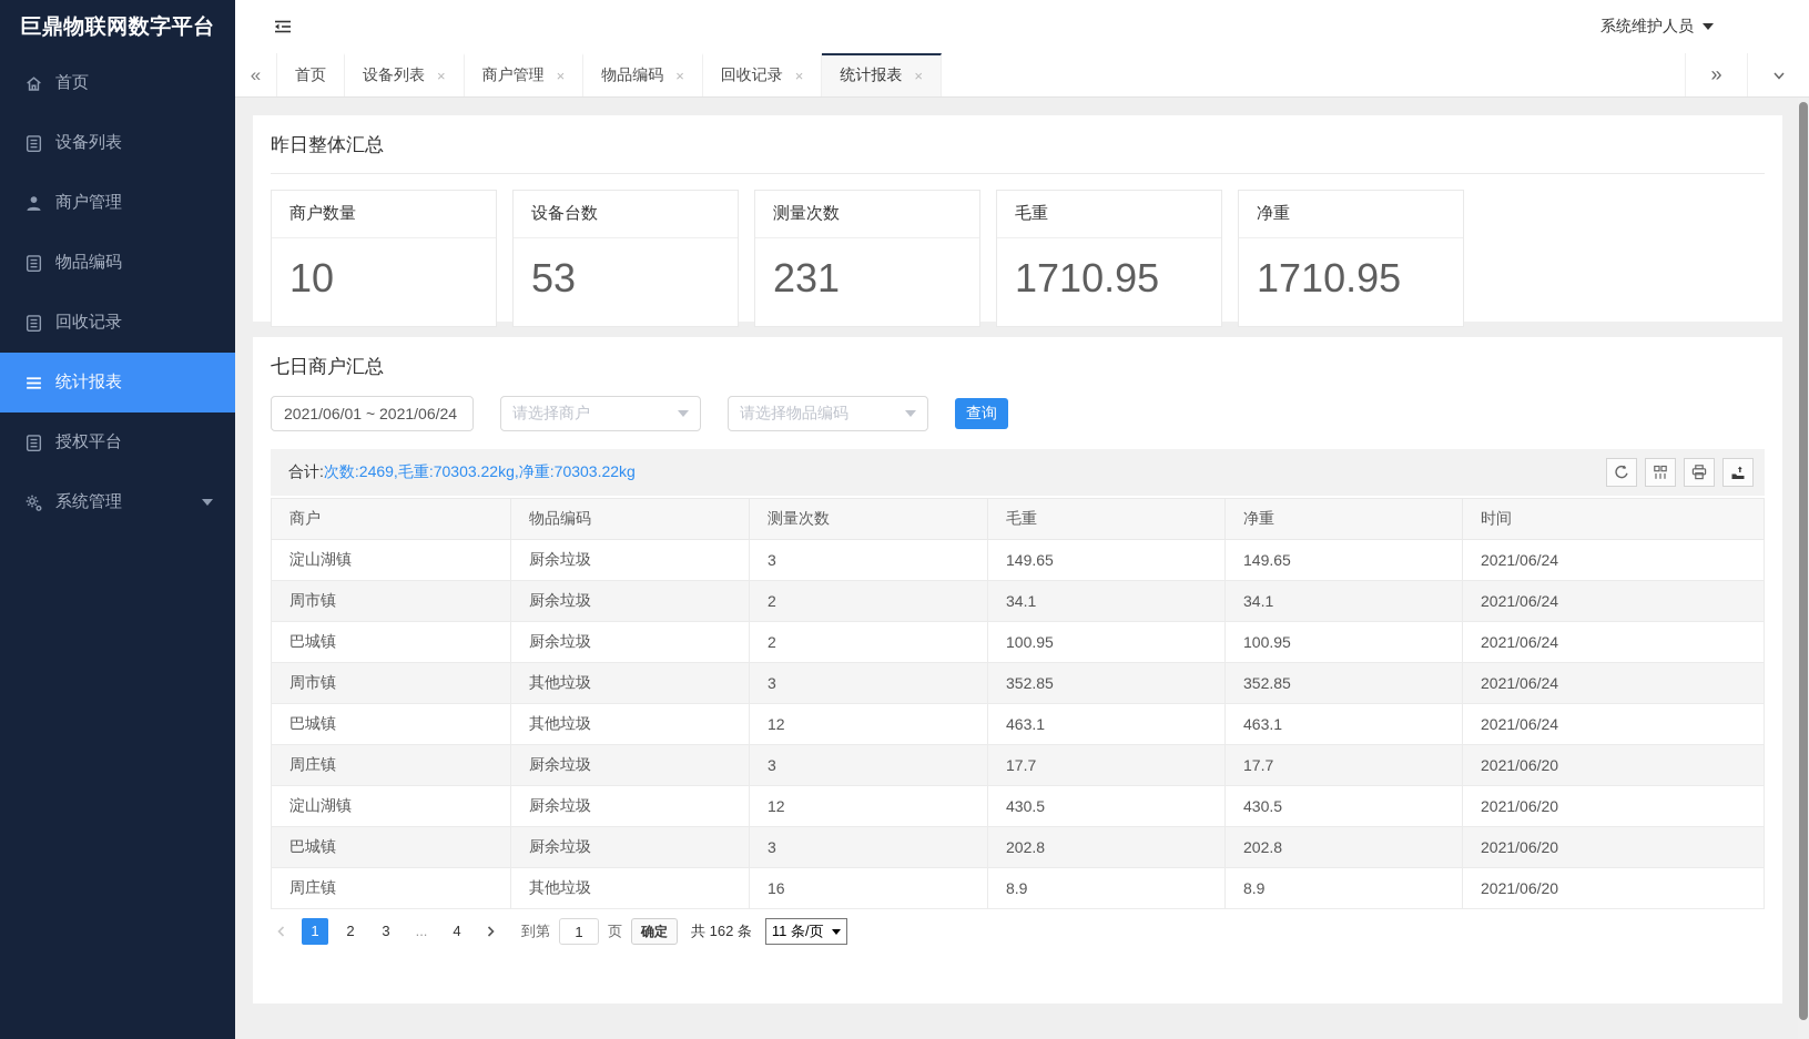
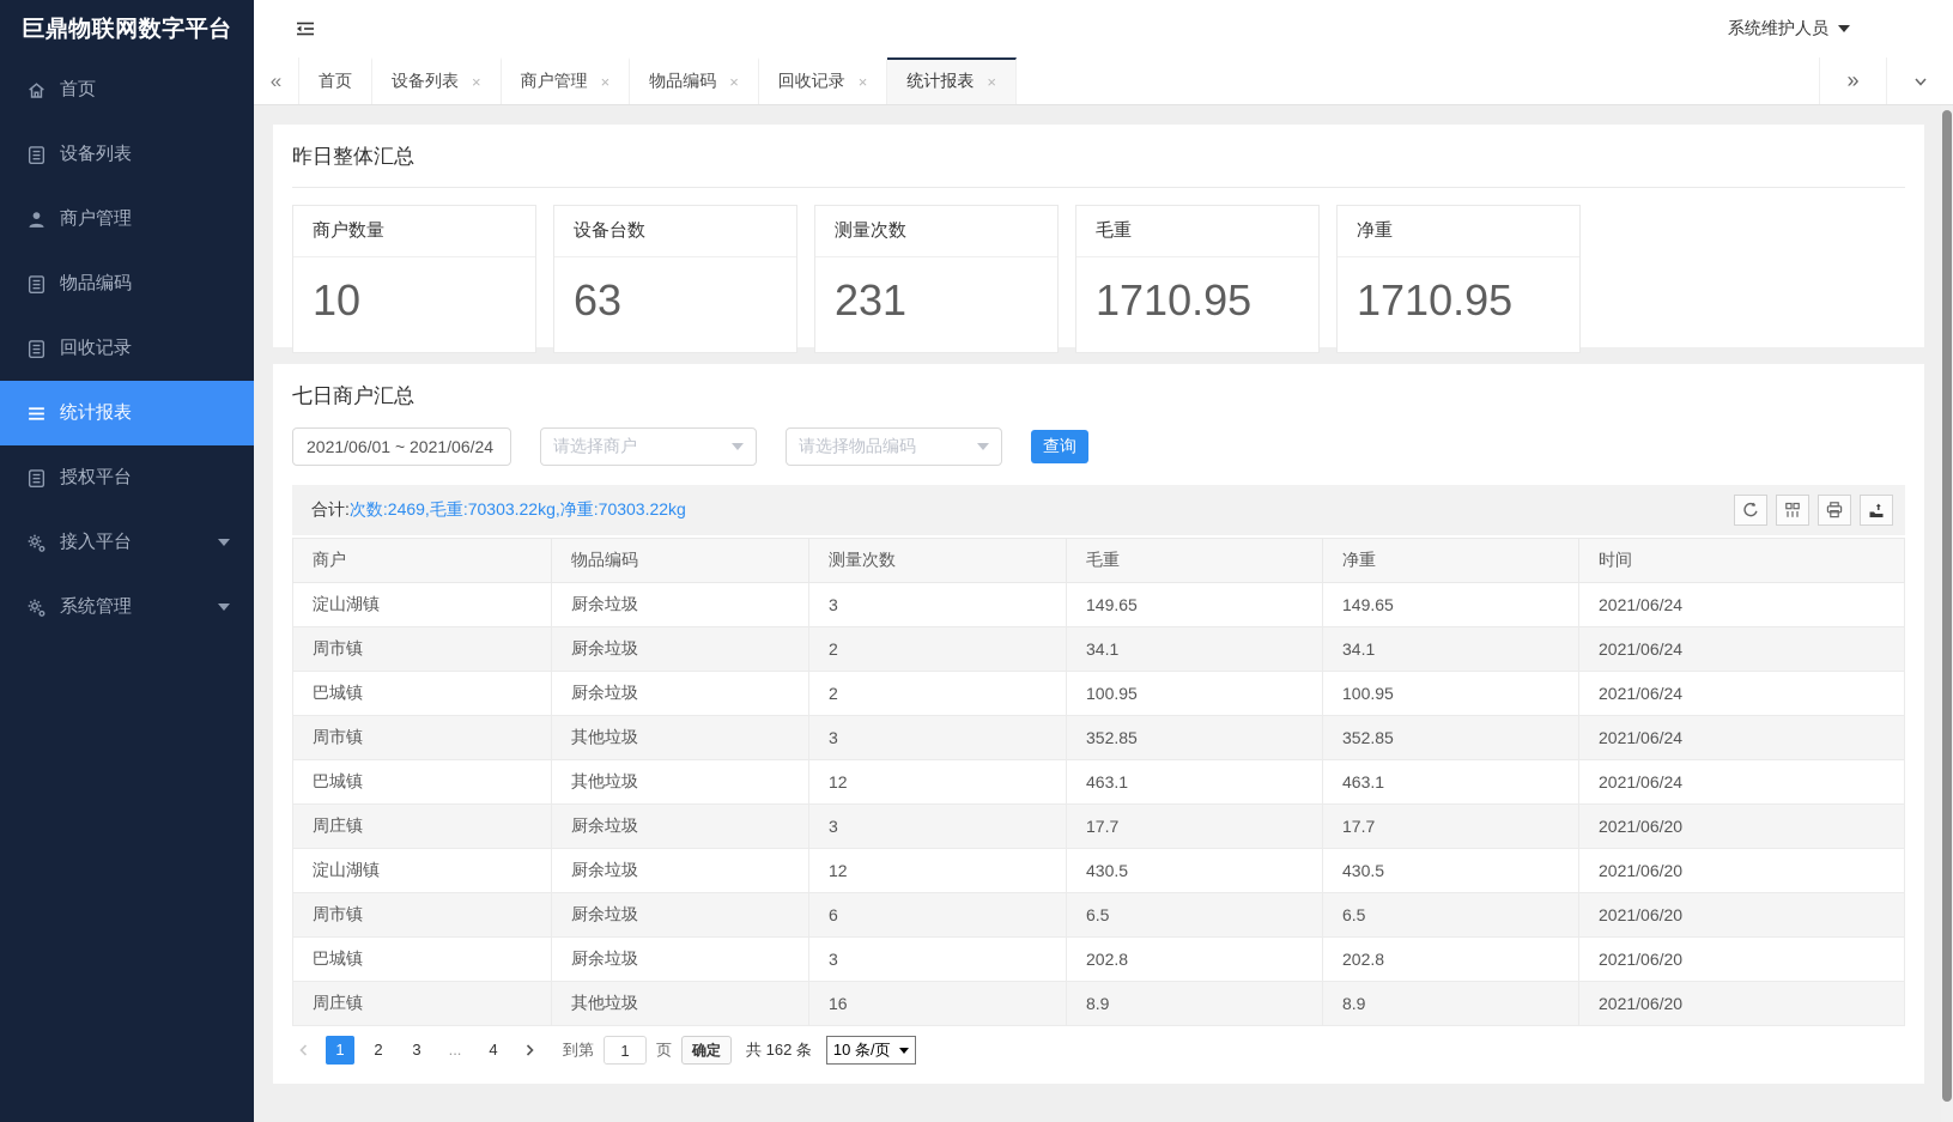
  巨鼎物联网数字平台
  首页
  设备列表
  商户管理
  物品编码
  回收记录
  统计报表
  授权平台
+ 接入平台
  系统管理
  系统维护人员
  «
  首页
  设备列表
  ×
  商户管理
  ×
  物品编码
  ×
  回收记录
  ×
  统计报表
  ×
  »
  昨日整体汇总
  商户数量
  10
  设备台数
- 53
+ 63
  测量次数
  231
  毛重
  1710.95
  净重
  1710.95
  七日商户汇总
  2021/06/01 ~ 2021/06/24
  请选择商户
  请选择物品编码
  查询
  合计:次数:2469,毛重:70303.22kg,净重:70303.22kg
  商户	物品编码	测量次数	毛重	净重	时间
  淀山湖镇	厨余垃圾	3	149.65	149.65	2021/06/24
  周市镇	厨余垃圾	2	34.1	34.1	2021/06/24
  巴城镇	厨余垃圾	2	100.95	100.95	2021/06/24
  周市镇	其他垃圾	3	352.85	352.85	2021/06/24
  巴城镇	其他垃圾	12	463.1	463.1	2021/06/24
  周庄镇	厨余垃圾	3	17.7	17.7	2021/06/20
  淀山湖镇	厨余垃圾	12	430.5	430.5	2021/06/20
+ 周市镇	厨余垃圾	6	6.5	6.5	2021/06/20
  巴城镇	厨余垃圾	3	202.8	202.8	2021/06/20
  周庄镇	其他垃圾	16	8.9	8.9	2021/06/20
  1
  2
  3
  ...
  4
  到第
  1
  页
  确定
  共 162 条
- 11 条/页
+ 10 条/页
